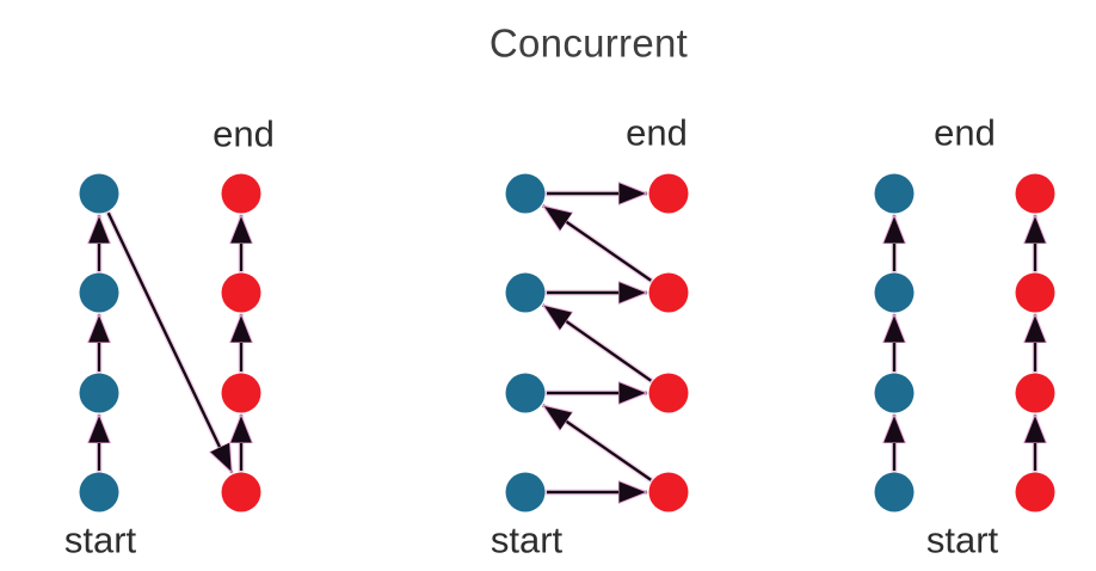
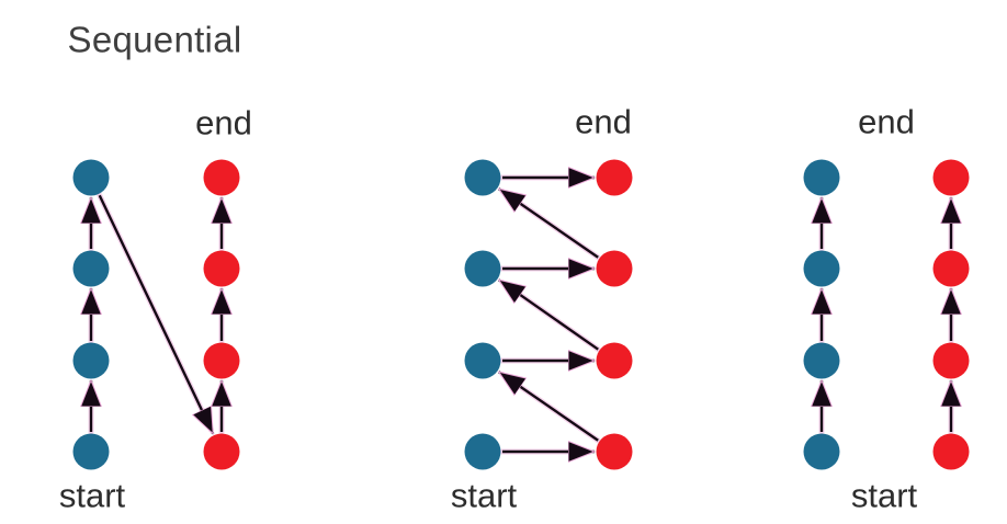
+ Sequential
  end
  start
- Concurrent
  end
  start
  end
  start
